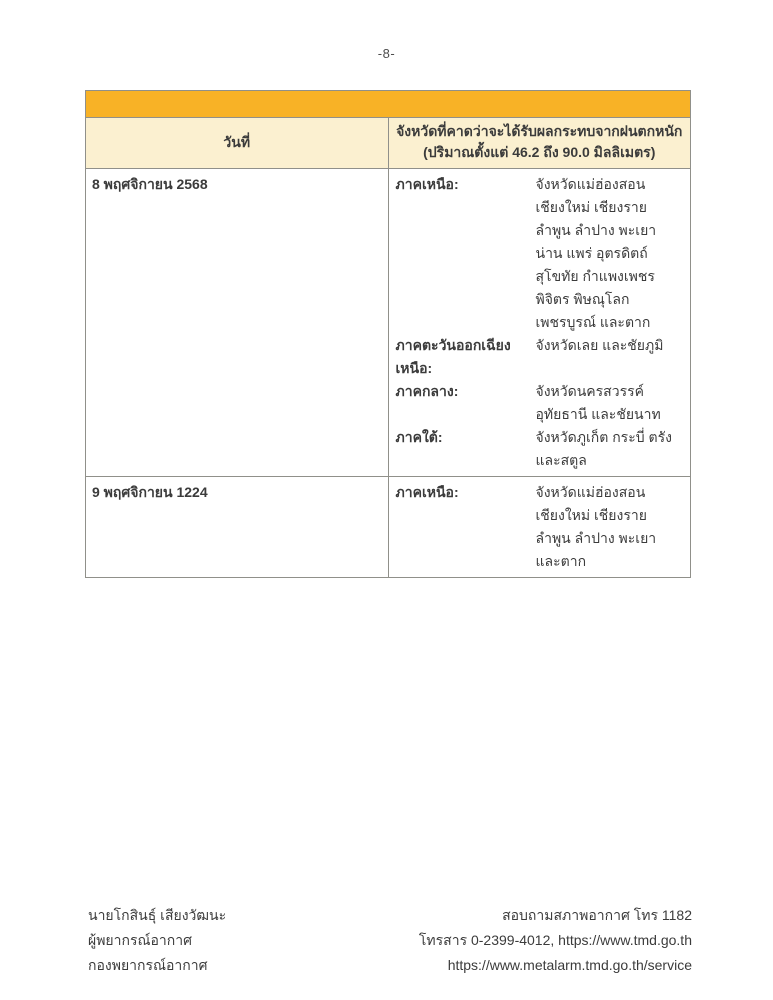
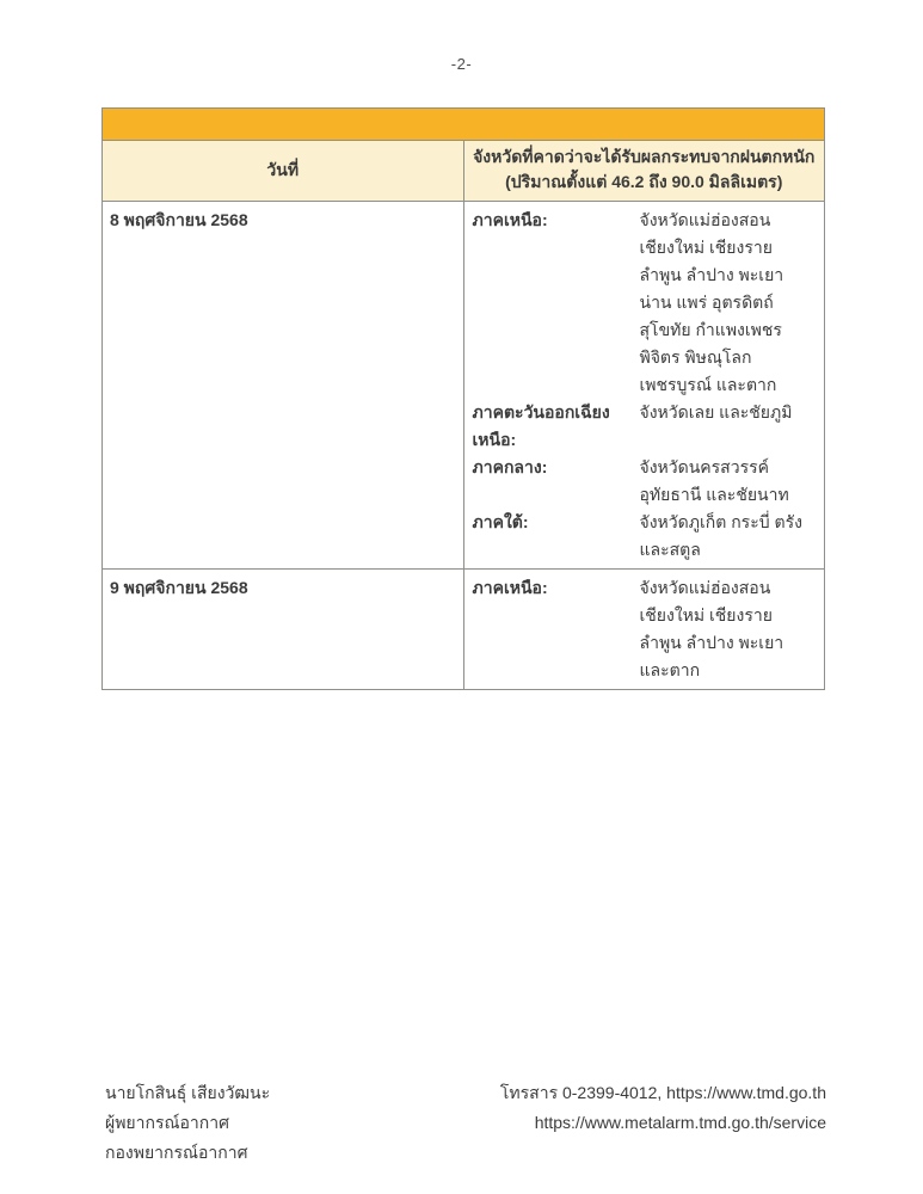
- -8-
+ -2-
  วันที่	จังหวัดที่คาดว่าจะได้รับผลกระทบจากฝนตกหนัก (ปริมาณตั้งแต่ 46.2 ถึง 90.0 มิลลิเมตร)
  8 พฤศจิกายน 2568	ภาคเหนือ: จังหวัดแม่ฮ่องสอน เชียงใหม่ เชียงราย ลำพูน ลำปาง พะเยา น่าน แพร่ อุตรดิตถ์ สุโขทัย กำแพงเพชร พิจิตร พิษณุโลก เพชรบูรณ์ และตาก ภาคตะวันออกเฉียงเหนือ: จังหวัดเลย และชัยภูมิ ภาคกลาง: จังหวัดนครสวรรค์ อุทัยธานี และชัยนาท ภาคใต้: จังหวัดภูเก็ต กระบี่ ตรัง และสตูล
- 9 พฤศจิกายน 1224	ภาคเหนือ: จังหวัดแม่ฮ่องสอน เชียงใหม่ เชียงราย ลำพูน ลำปาง พะเยา และตาก
+ 9 พฤศจิกายน 2568	ภาคเหนือ: จังหวัดแม่ฮ่องสอน เชียงใหม่ เชียงราย ลำพูน ลำปาง พะเยา และตาก
  นายโกสินธุ์ เสียงวัฒนะ
  ผู้พยากรณ์อากาศ
  กองพยากรณ์อากาศ
- สอบถามสภาพอากาศ โทร 1182
  โทรสาร 0-2399-4012, https://www.tmd.go.th
  https://www.metalarm.tmd.go.th/service
